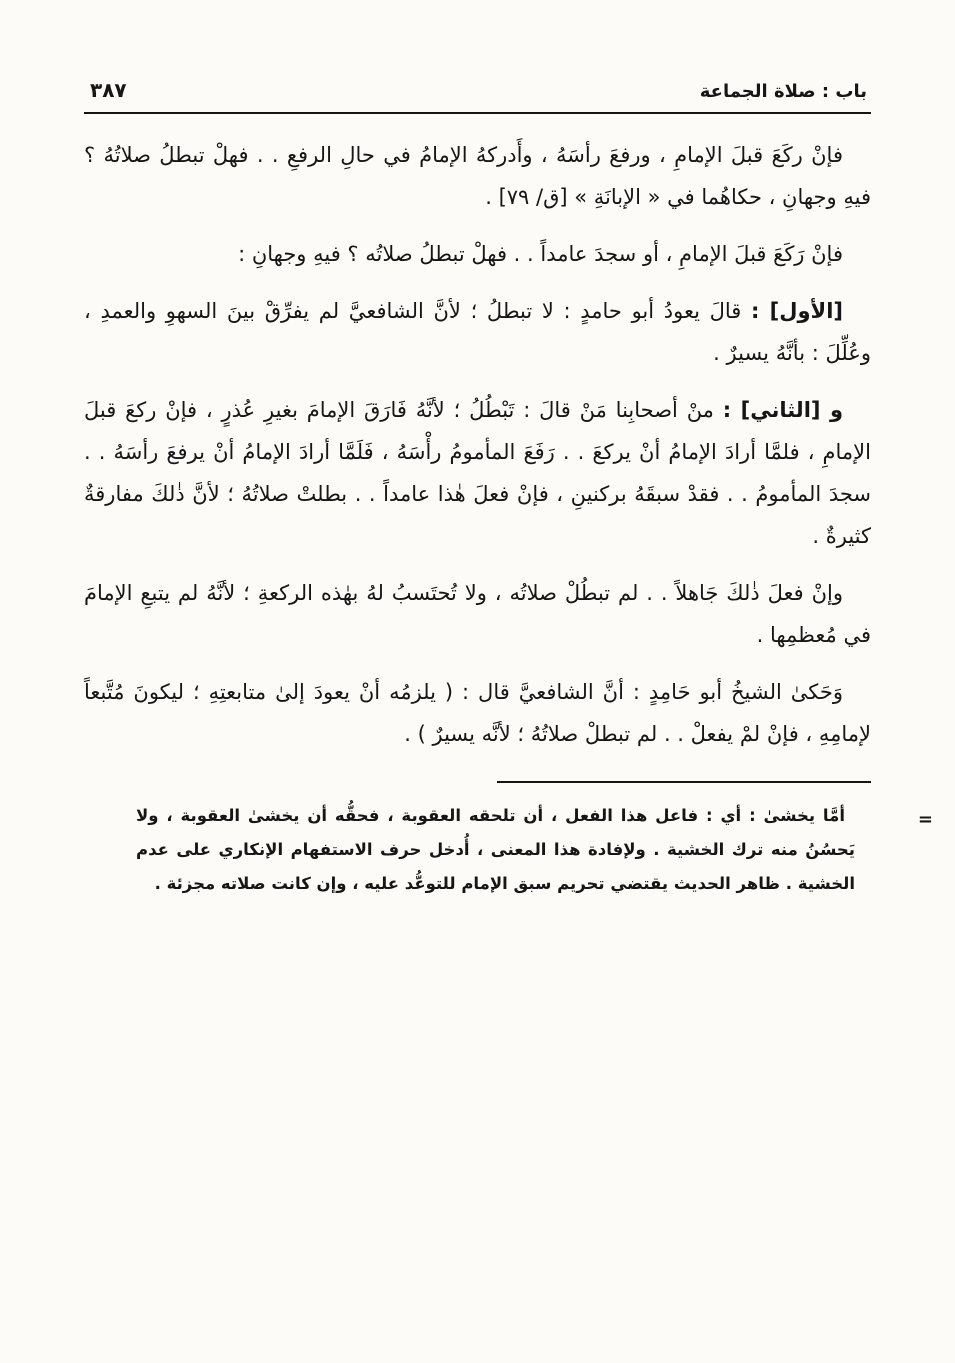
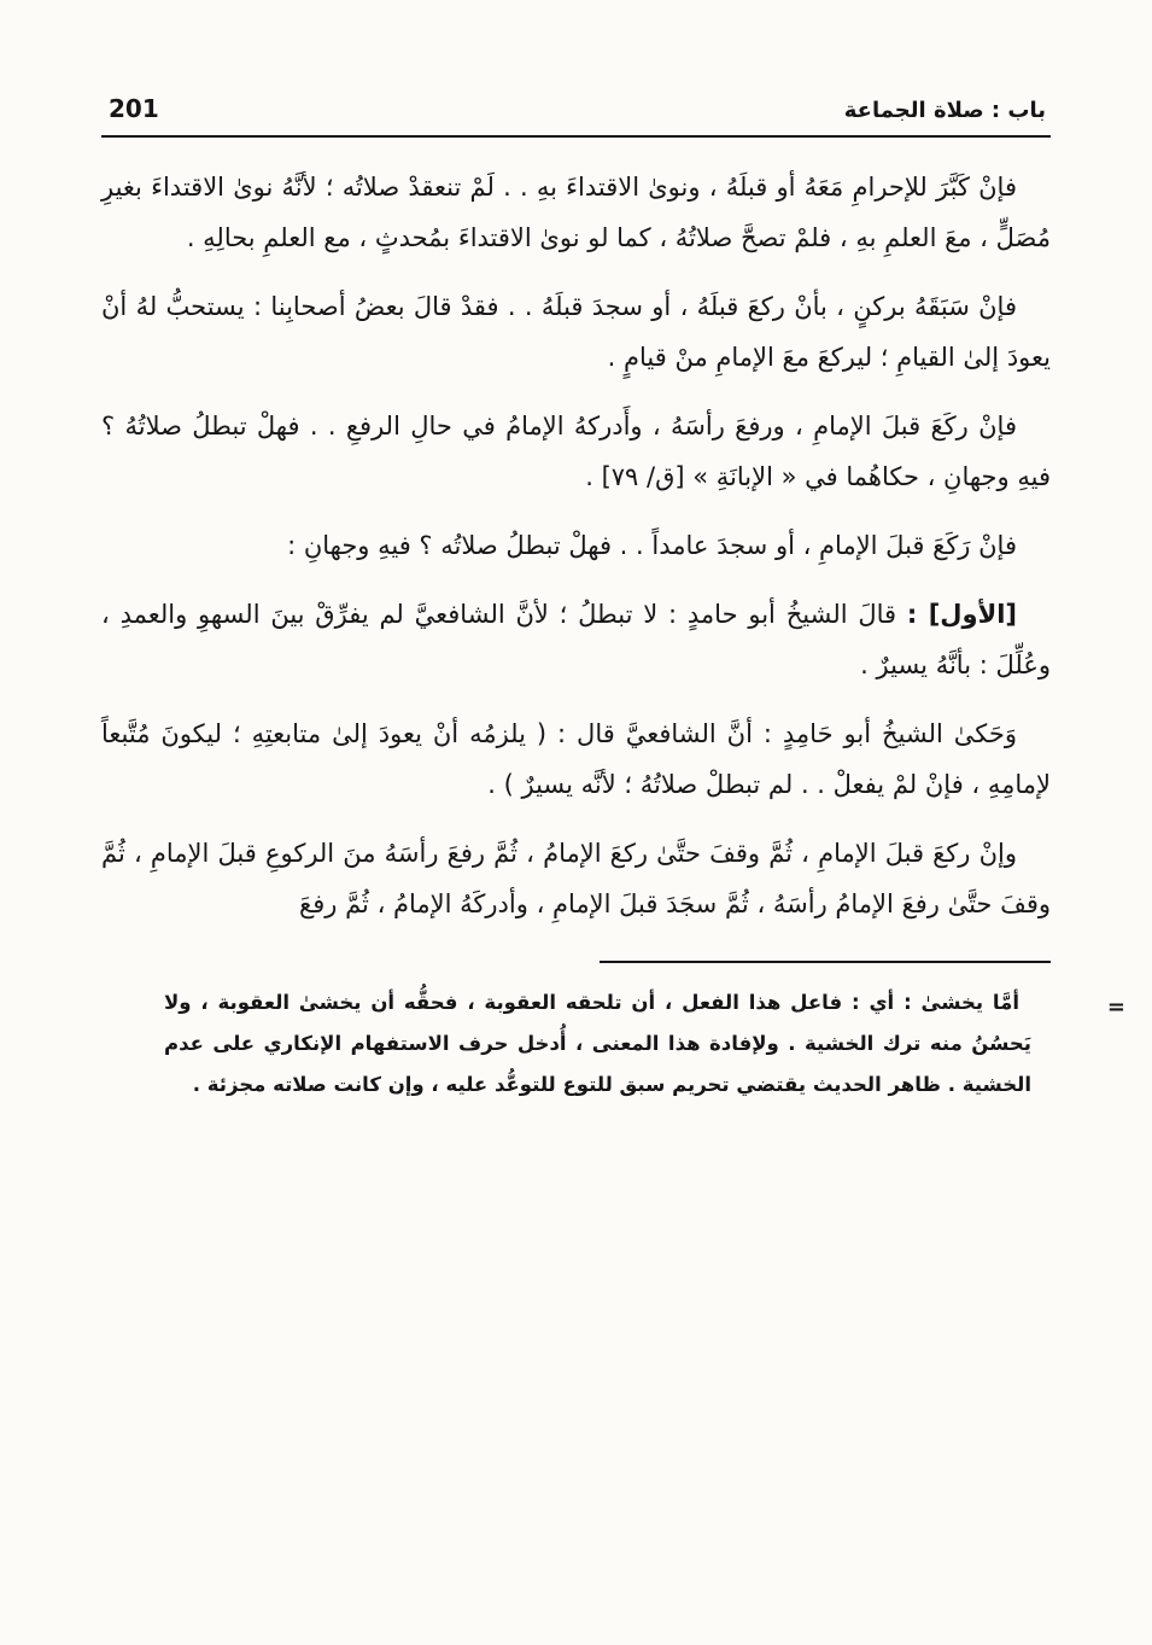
  باب : صلاة الجماعة
- ٣٨٧
+ 201
+ فإنْ كَبَّرَ للإحرامِ مَعَهُ أو قبلَهُ ، ونوىٰ الاقتداءَ بهِ . . لَمْ تنعقدْ صلاتُه ؛ لأنَّهُ نوىٰ الاقتداءَ بغيرِ مُصَلٍّ ، معَ العلمِ بهِ ، فلمْ تصحَّ صلاتُهُ ، كما لو نوىٰ الاقتداءَ بمُحدثٍ ، مع العلمِ بحالِهِ .
+ فإنْ سَبَقَهُ بركنٍ ، بأنْ ركعَ قبلَهُ ، أو سجدَ قبلَهُ . . فقدْ قالَ بعضُ أصحابِنا : يستحبُّ لهُ أنْ يعودَ إلىٰ القيامِ ؛ ليركعَ معَ الإمامِ منْ قيامٍ .
  فإنْ ركَعَ قبلَ الإمامِ ، ورفعَ رأسَهُ ، وأَدركهُ الإمامُ في حالِ الرفعِ . . فهلْ تبطلُ صلاتُهُ ؟ فيهِ وجهانِ ، حكاهُما في « الإبانَةِ » [ق/ ٧٩] .
  فإنْ رَكَعَ قبلَ الإمامِ ، أو سجدَ عامداً . . فهلْ تبطلُ صلاتُه ؟ فيهِ وجهانِ :
- [الأول] : قالَ يعودُ أبو حامدٍ : لا تبطلُ ؛ لأنَّ الشافعيَّ لم يفرِّقْ بينَ السهوِ والعمدِ ، وعُلِّلَ : بأنَّهُ يسيرٌ .
+ [الأول] : قالَ الشيخُ أبو حامدٍ : لا تبطلُ ؛ لأنَّ الشافعيَّ لم يفرِّقْ بينَ السهوِ والعمدِ ، وعُلِّلَ : بأنَّهُ يسيرٌ .
- و [الثاني] : منْ أصحابِنا مَنْ قالَ : تَبْطُلُ ؛ لأنَّهُ فَارَقَ الإمامَ بغيرِ عُذرٍ ، فإنْ ركعَ قبلَ الإمامِ ، فلمَّا أرادَ الإمامُ أنْ يركعَ . . رَفَعَ المأمومُ رأْسَهُ ، فَلَمَّا أرادَ الإمامُ أنْ يرفعَ رأسَهُ . . سجدَ المأمومُ . . فقدْ سبقَهُ بركنينِ ، فإنْ فعلَ هٰذا عامداً . . بطلتْ صلاتُهُ ؛ لأنَّ ذٰلكَ مفارقةٌ كثيرةٌ .
- وإنْ فعلَ ذٰلكَ جَاهلاً . . لم تبطُلْ صلاتُه ، ولا تُحتَسبُ لهُ بهٰذه الركعةِ ؛ لأنَّهُ لم يتبعِ الإمامَ في مُعظمِها .
  وَحَكىٰ الشيخُ أبو حَامِدٍ : أنَّ الشافعيَّ قال : ( يلزمُه أنْ يعودَ إلىٰ متابعتِهِ ؛ ليكونَ مُتَّبعاً لإمامِهِ ، فإنْ لمْ يفعلْ . . لم تبطلْ صلاتُهُ ؛ لأنَّه يسيرٌ ) .
+ وإنْ ركعَ قبلَ الإمامِ ، ثُمَّ وقفَ حتَّىٰ ركعَ الإمامُ ، ثُمَّ رفعَ رأسَهُ منَ الركوعِ قبلَ الإمامِ ، ثُمَّ وقفَ حتَّىٰ رفعَ الإمامُ رأسَهُ ، ثُمَّ سجَدَ قبلَ الإمامِ ، وأدركَهُ الإمامُ ، ثُمَّ رفعَ
  =
- أمَّا يخشىٰ : أي : فاعل هذا الفعل ، أن تلحقه العقوبة ، فحقُّه أن يخشىٰ العقوبة ، ولا يَحسُنُ منه ترك الخشية . ولإفادة هذا المعنى ، أُدخل حرف الاستفهام الإنكاري على عدم الخشية . ظاهر الحديث يقتضي تحريم سبق الإمام للتوعُّد عليه ، وإن كانت صلاته مجزئة .
+ أمَّا يخشىٰ : أي : فاعل هذا الفعل ، أن تلحقه العقوبة ، فحقُّه أن يخشىٰ العقوبة ، ولا يَحسُنُ منه ترك الخشية . ولإفادة هذا المعنى ، أُدخل حرف الاستفهام الإنكاري على عدم الخشية . ظاهر الحديث يقتضي تحريم سبق للتوع للتوعُّد عليه ، وإن كانت صلاته مجزئة .
